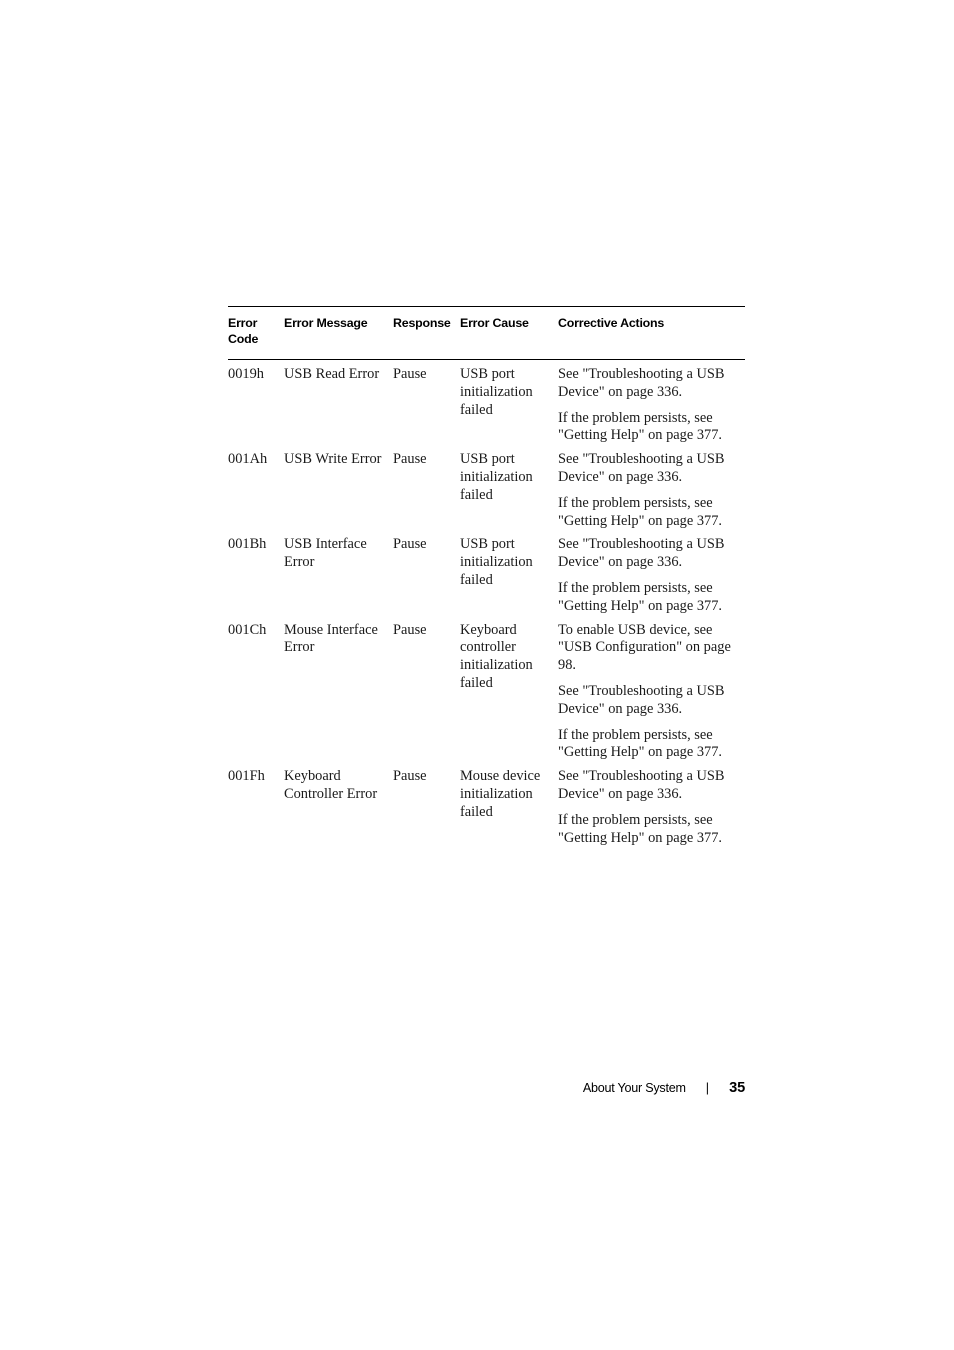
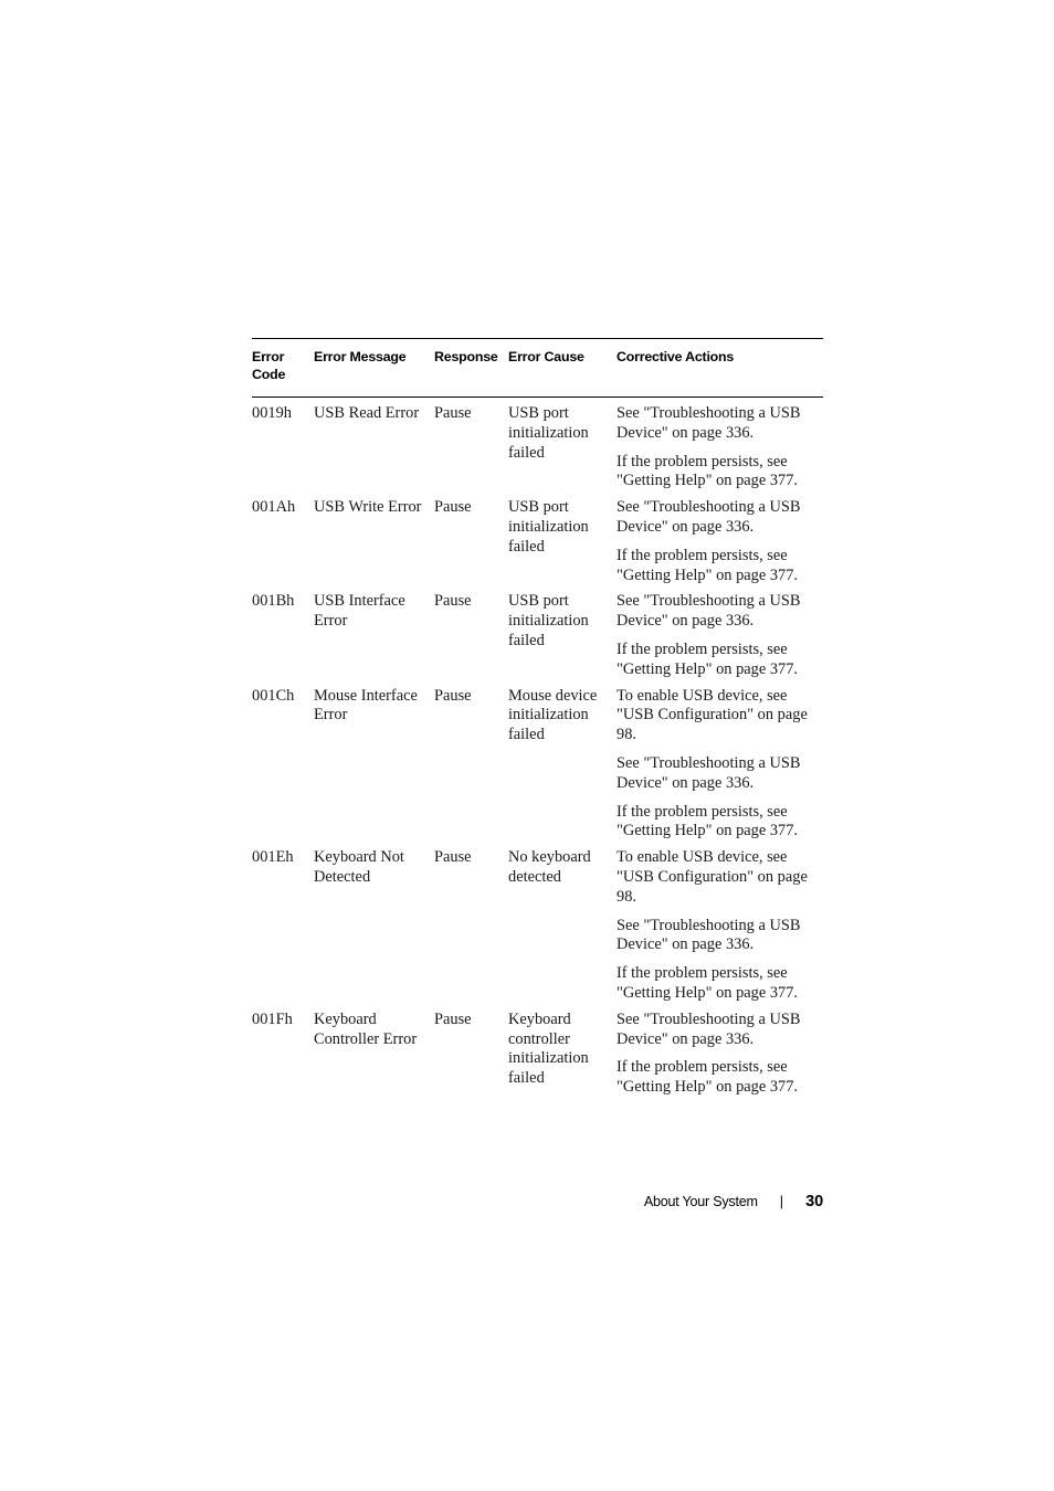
  Error Code	Error Message	Response	Error Cause	Corrective Actions
  0019h	USB Read Error	Pause	USB port initialization failed	See "Troubleshooting a USB Device" on page 336.If the problem persists, see "Getting Help" on page 377.
  001Ah	USB Write Error	Pause	USB port initialization failed	See "Troubleshooting a USB Device" on page 336.If the problem persists, see "Getting Help" on page 377.
  001Bh	USB Interface Error	Pause	USB port initialization failed	See "Troubleshooting a USB Device" on page 336.If the problem persists, see "Getting Help" on page 377.
- 001Ch	Mouse Interface Error	Pause	Keyboard controller initialization failed	To enable USB device, see "USB Configuration" on page 98.See "Troubleshooting a USB Device" on page 336.If the problem persists, see "Getting Help" on page 377.
+ 001Ch	Mouse Interface Error	Pause	Mouse device initialization failed	To enable USB device, see "USB Configuration" on page 98.See "Troubleshooting a USB Device" on page 336.If the problem persists, see "Getting Help" on page 377.
+ 001Eh	Keyboard Not Detected	Pause	No keyboard detected	To enable USB device, see "USB Configuration" on page 98.See "Troubleshooting a USB Device" on page 336.If the problem persists, see "Getting Help" on page 377.
- 001Fh	Keyboard Controller Error	Pause	Mouse device initialization failed	See "Troubleshooting a USB Device" on page 336.If the problem persists, see "Getting Help" on page 377.
+ 001Fh	Keyboard Controller Error	Pause	Keyboard controller initialization failed	See "Troubleshooting a USB Device" on page 336.If the problem persists, see "Getting Help" on page 377.
  About Your System
  |
- 35
+ 30
